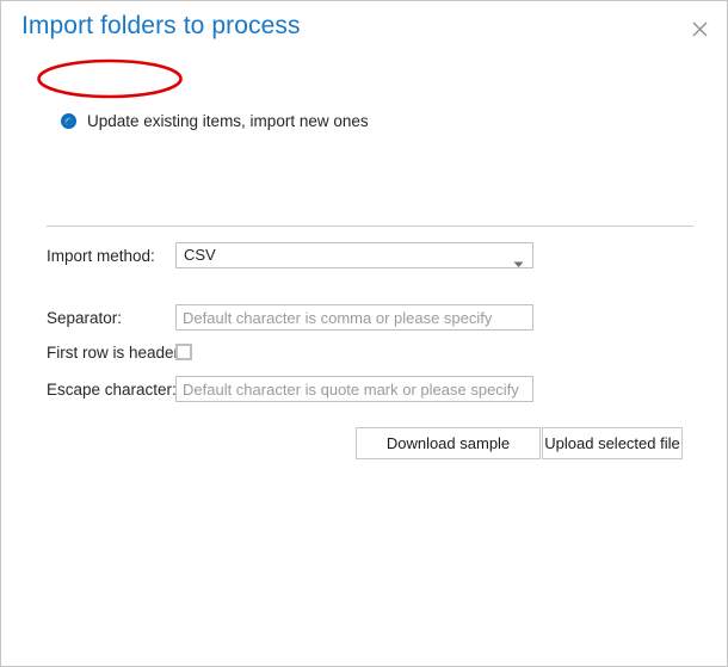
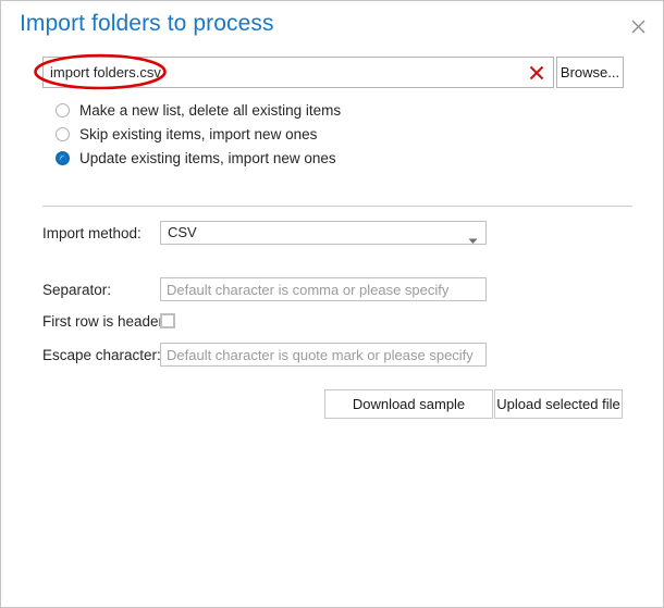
  Import folders to process
+ import folders.csv
+ Browse...
+ Make a new list, delete all existing items
+ Skip existing items, import new ones
  Update existing items, import new ones
  Import method:
  CSV
  Separator:
  Default character is comma or please specify
  First row is heade
  Escape character:
  Default character is quote mark or please specify
  Download sample
  Upload selected file
